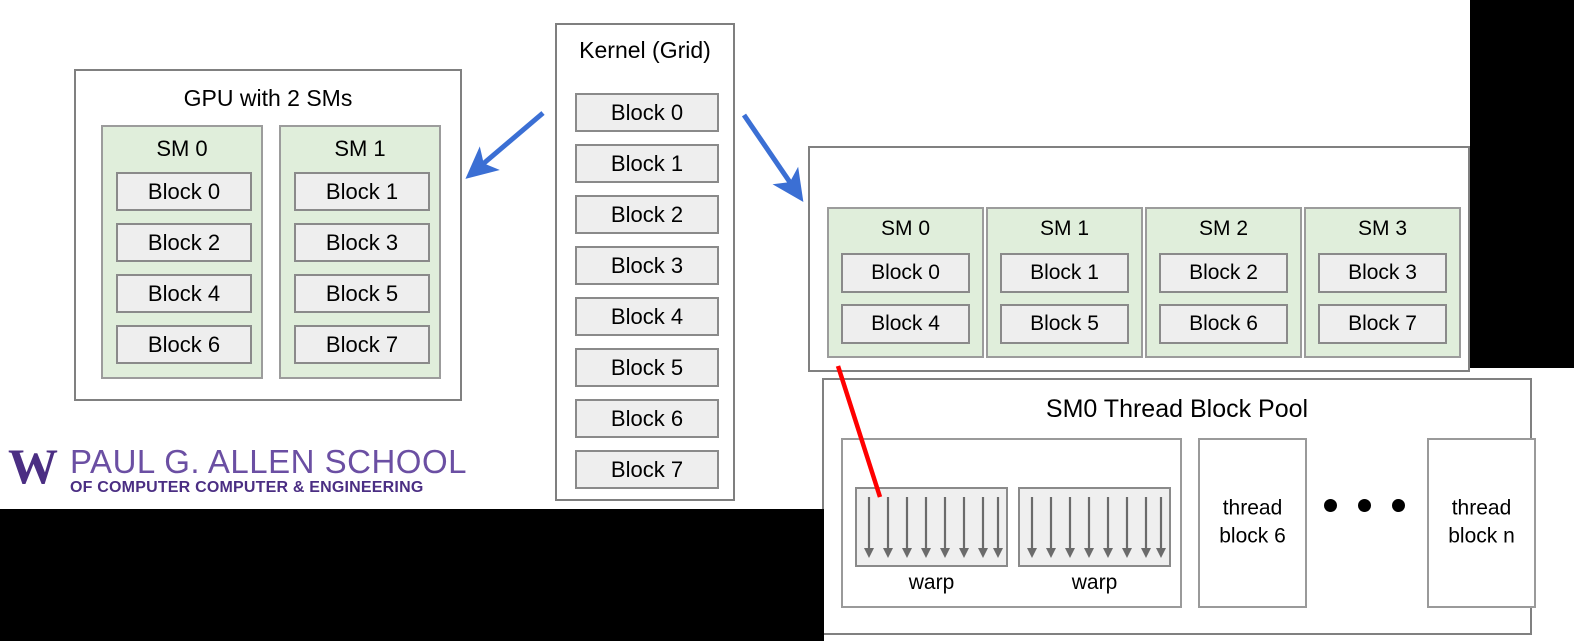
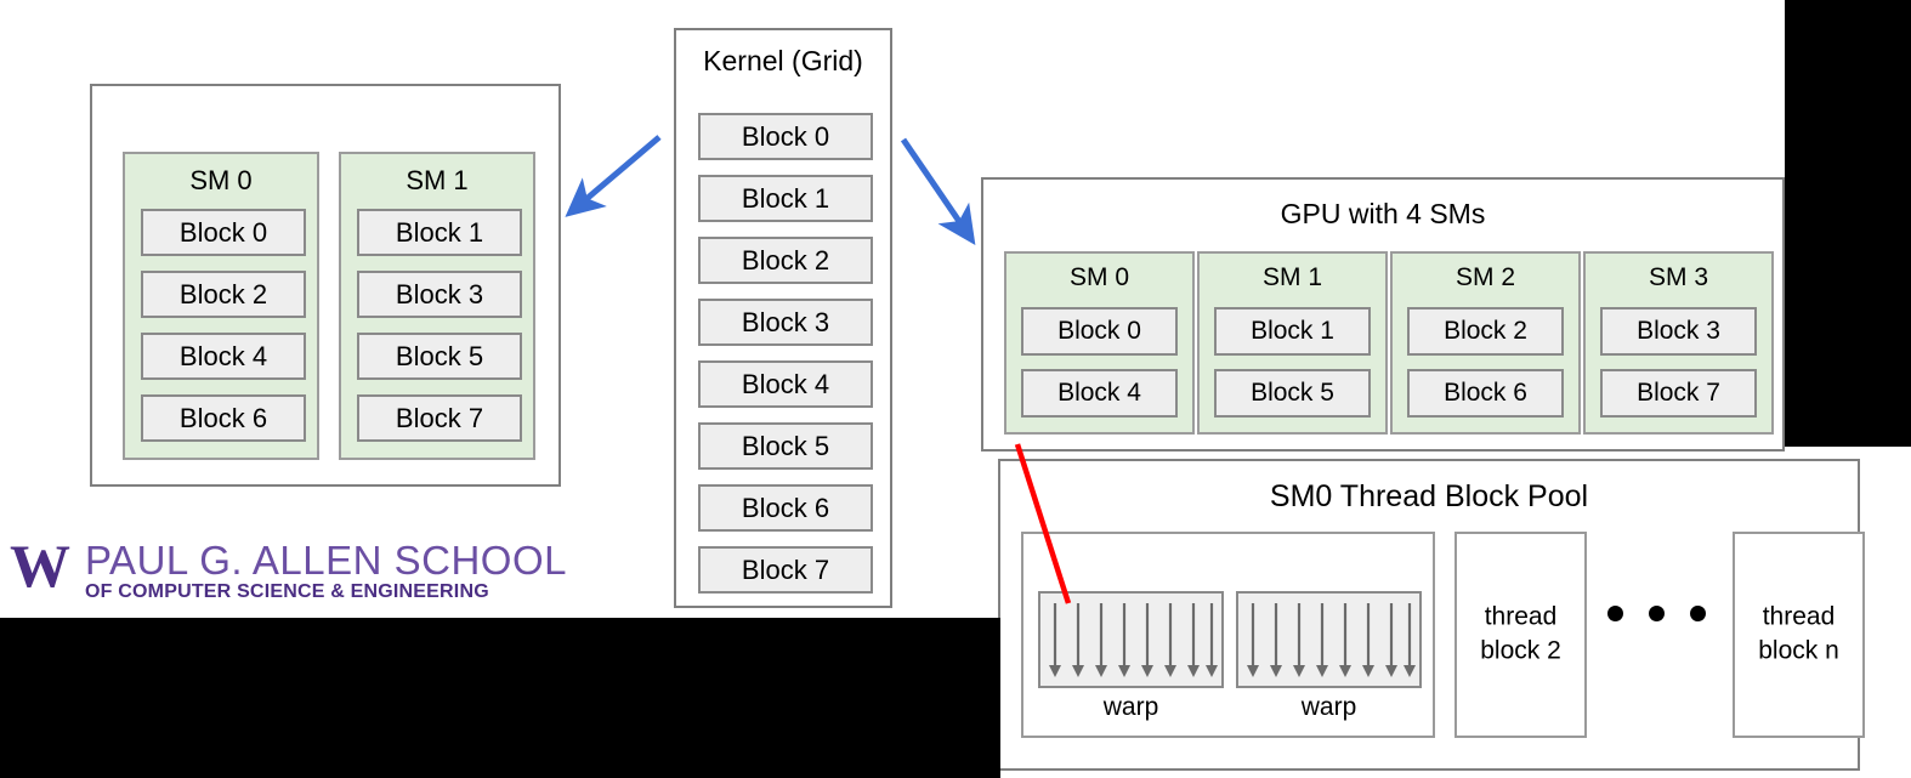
- GPU with 2 SMs
  SM 0
  Block 0
  Block 2
  Block 4
  Block 6
  SM 1
  Block 1
  Block 3
  Block 5
  Block 7
  Kernel (Grid)
  Block 0
  Block 1
  Block 2
  Block 3
  Block 4
  Block 5
  Block 6
  Block 7
+ GPU with 4 SMs
  SM 0
  Block 0
  Block 4
  SM 1
  Block 1
  Block 5
  SM 2
  Block 2
  Block 6
  SM 3
  Block 3
  Block 7
  SM0 Thread Block Pool
  warp
  warp
  thread
- block 6
+ block 2
  thread
  block n
  W
  PAUL G. ALLEN SCHOOL
- OF COMPUTER COMPUTER & ENGINEERING
+ OF COMPUTER SCIENCE & ENGINEERING
